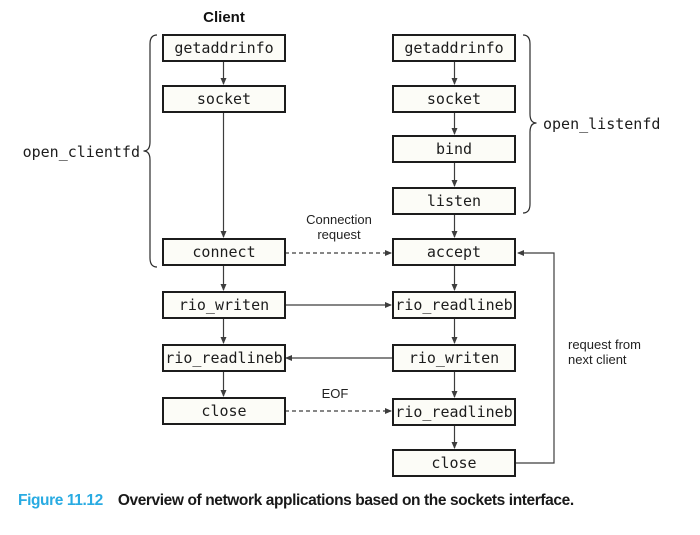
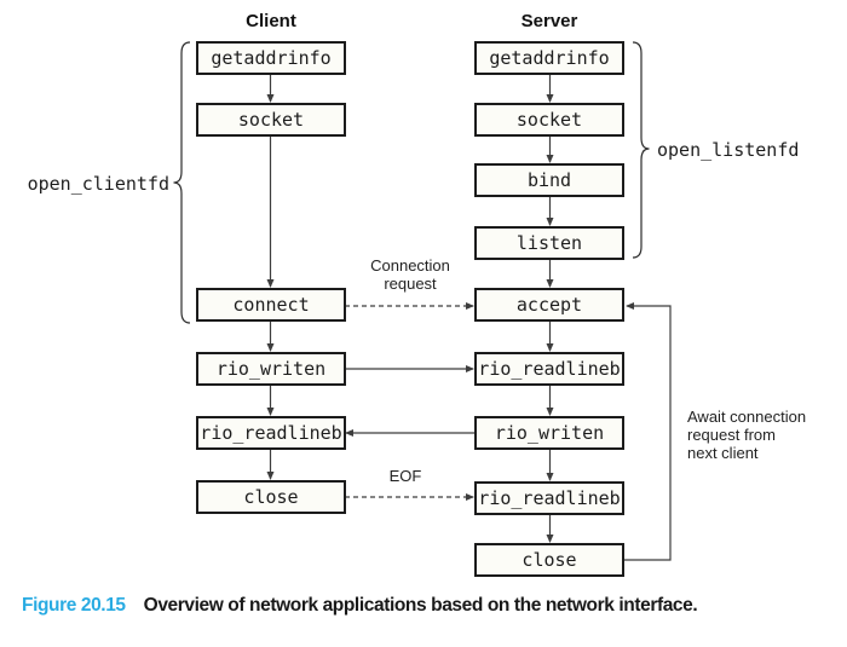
  Client
+ Server
  getaddrinfo
  socket
  connect
  rio_writen
  rio_readlineb
  close
  getaddrinfo
  socket
  bind
  listen
  accept
  rio_readlineb
  rio_writen
  rio_readlineb
  close
  open_clientfd
  open_listenfd
  Connection
  request
  EOF
+ Await connection
  request from
  next client
- Figure 11.12
+ Figure 20.15
- Overview of network applications based on the sockets interface.
+ Overview of network applications based on the network interface.
